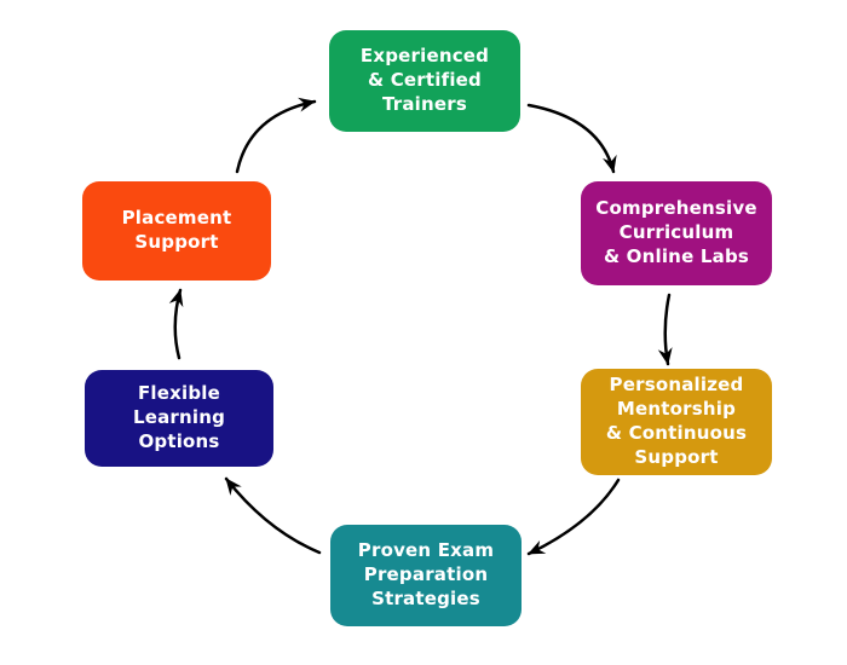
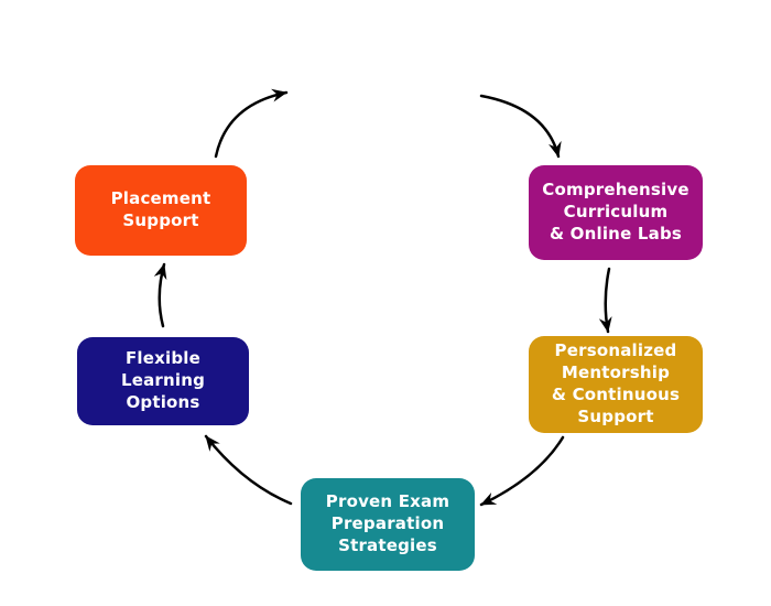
- Experienced
- & Certified
- Trainers
  Comprehensive
  Curriculum
  & Online Labs
  Personalized
  Mentorship
  & Continuous
  Support
  Proven Exam
  Preparation
  Strategies
  Flexible
  Learning
  Options
  Placement
  Support
